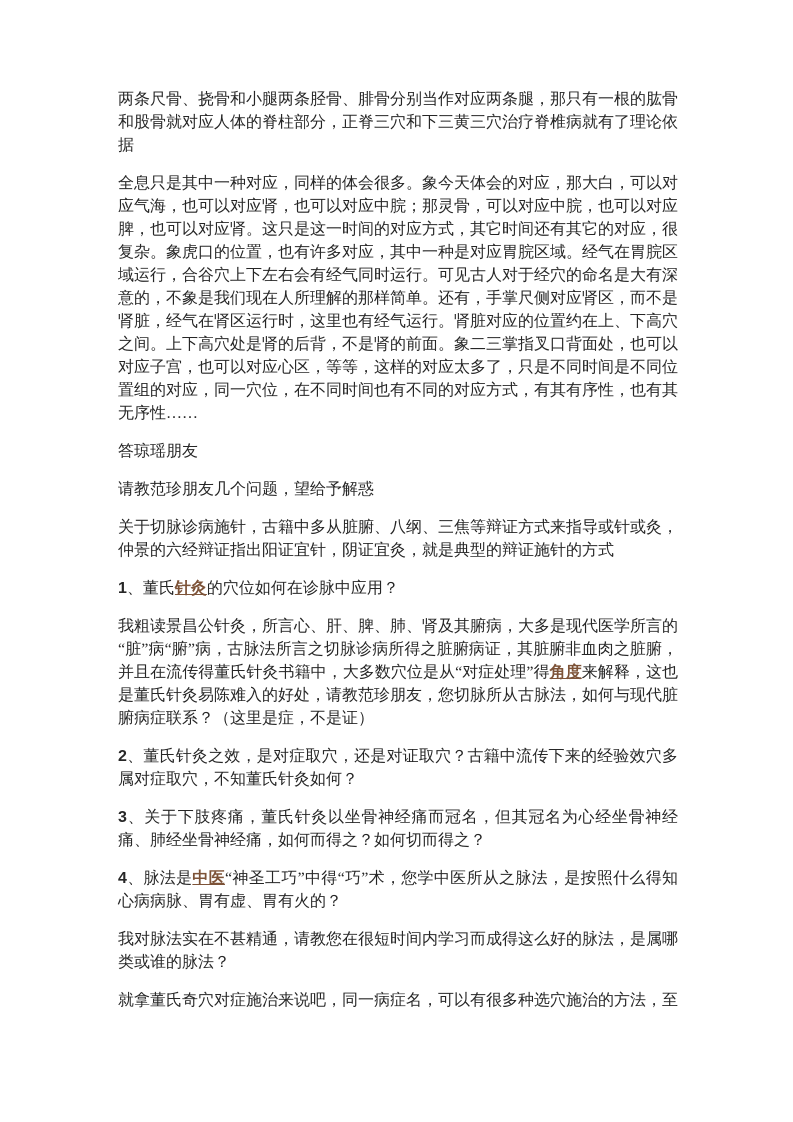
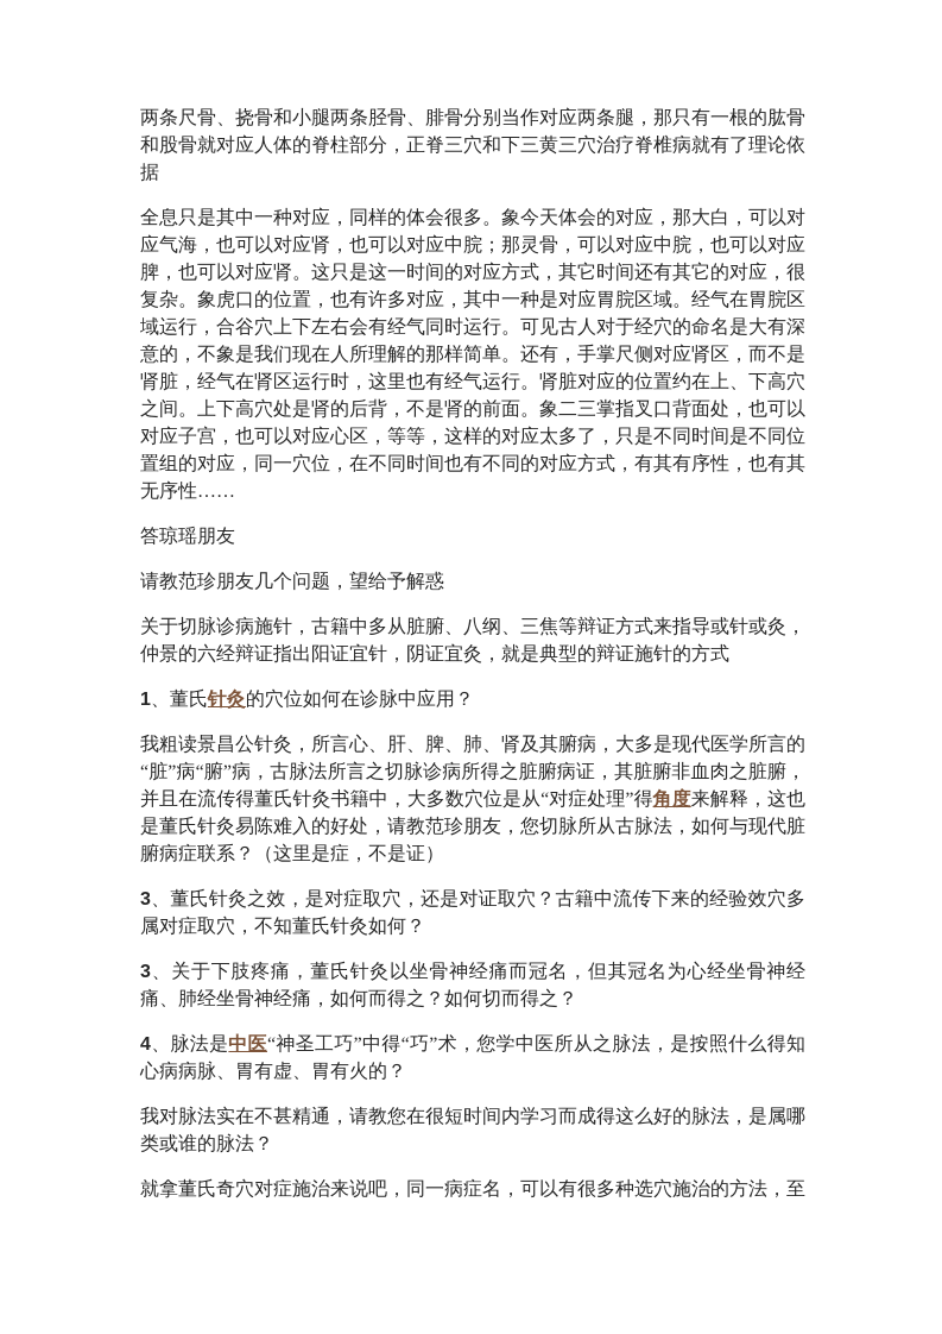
  两条尺骨、挠骨和小腿两条胫骨、腓骨分别当作对应两条腿，那只有一根的肱骨和股骨就对应人体的脊柱部分，正脊三穴和下三黄三穴治疗脊椎病就有了理论依据
  全息只是其中一种对应，同样的体会很多。象今天体会的对应，那大白，可以对应气海，也可以对应肾，也可以对应中脘；那灵骨，可以对应中脘，也可以对应脾，也可以对应肾。这只是这一时间的对应方式，其它时间还有其它的对应，很复杂。象虎口的位置，也有许多对应，其中一种是对应胃脘区域。经气在胃脘区域运行，合谷穴上下左右会有经气同时运行。可见古人对于经穴的命名是大有深意的，不象是我们现在人所理解的那样简单。还有，手掌尺侧对应肾区，而不是肾脏，经气在肾区运行时，这里也有经气运行。肾脏对应的位置约在上、下高穴之间。上下高穴处是肾的后背，不是肾的前面。象二三掌指叉口背面处，也可以对应子宫，也可以对应心区，等等，这样的对应太多了，只是不同时间是不同位置组的对应，同一穴位，在不同时间也有不同的对应方式，有其有序性，也有其无序性……
  答琼瑶朋友
  请教范珍朋友几个问题，望给予解惑
  关于切脉诊病施针，古籍中多从脏腑、八纲、三焦等辩证方式来指导或针或灸，仲景的六经辩证指出阳证宜针，阴证宜灸，就是典型的辩证施针的方式
  1、董氏针灸的穴位如何在诊脉中应用？
  我粗读景昌公针灸，所言心、肝、脾、肺、肾及其腑病，大多是现代医学所言的“脏”病“腑”病，古脉法所言之切脉诊病所得之脏腑病证，其脏腑非血肉之脏腑，并且在流传得董氏针灸书籍中，大多数穴位是从“对症处理”得角度来解释，这也是董氏针灸易陈难入的好处，请教范珍朋友，您切脉所从古脉法，如何与现代脏腑病症联系？（这里是症，不是证）
- 2、董氏针灸之效，是对症取穴，还是对证取穴？古籍中流传下来的经验效穴多属对症取穴，不知董氏针灸如何？
+ 3、董氏针灸之效，是对症取穴，还是对证取穴？古籍中流传下来的经验效穴多属对症取穴，不知董氏针灸如何？
  3、关于下肢疼痛，董氏针灸以坐骨神经痛而冠名，但其冠名为心经坐骨神经痛、肺经坐骨神经痛，如何而得之？如何切而得之？
  4、脉法是中医“神圣工巧”中得“巧”术，您学中医所从之脉法，是按照什么得知心病病脉、胃有虚、胃有火的？
  我对脉法实在不甚精通，请教您在很短时间内学习而成得这么好的脉法，是属哪类或谁的脉法？
  就拿董氏奇穴对症施治来说吧，同一病症名，可以有很多种选穴施治的方法，至
